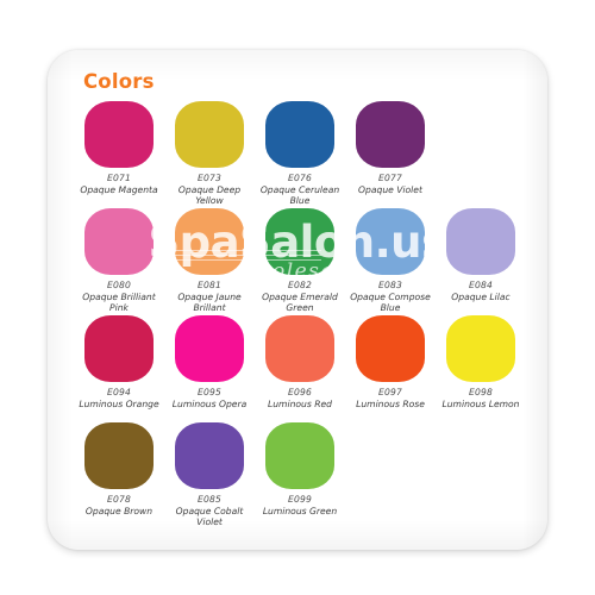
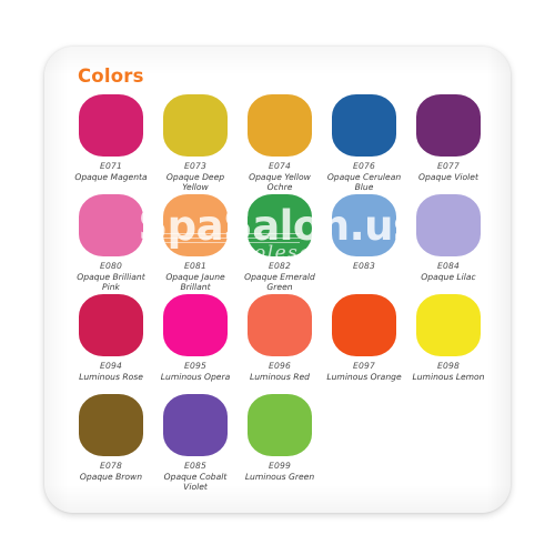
  Colors
  E071
  Opaque Magenta
  E073
  Opaque Deep Yellow
+ E074
+ Opaque Yellow Ochre
  E076
  Opaque Cerulean Blue
  E077
  Opaque Violet
  E080
  Opaque Brilliant Pink
  E081
  Opaque Jaune Brillant
  E082
  Opaque Emerald Green
  E083
- Opaque Compose Blue
  E084
  Opaque Lilac
  E094
- Luminous Orange
+ Luminous Rose
  E095
  Luminous Opera
  E096
  Luminous Red
  E097
- Luminous Rose
+ Luminous Orange
  E098
  Luminous Lemon
  E078
  Opaque Brown
  E085
  Opaque Cobalt Violet
  E099
  Luminous Green
  SpaSalon.us
  wholesale
